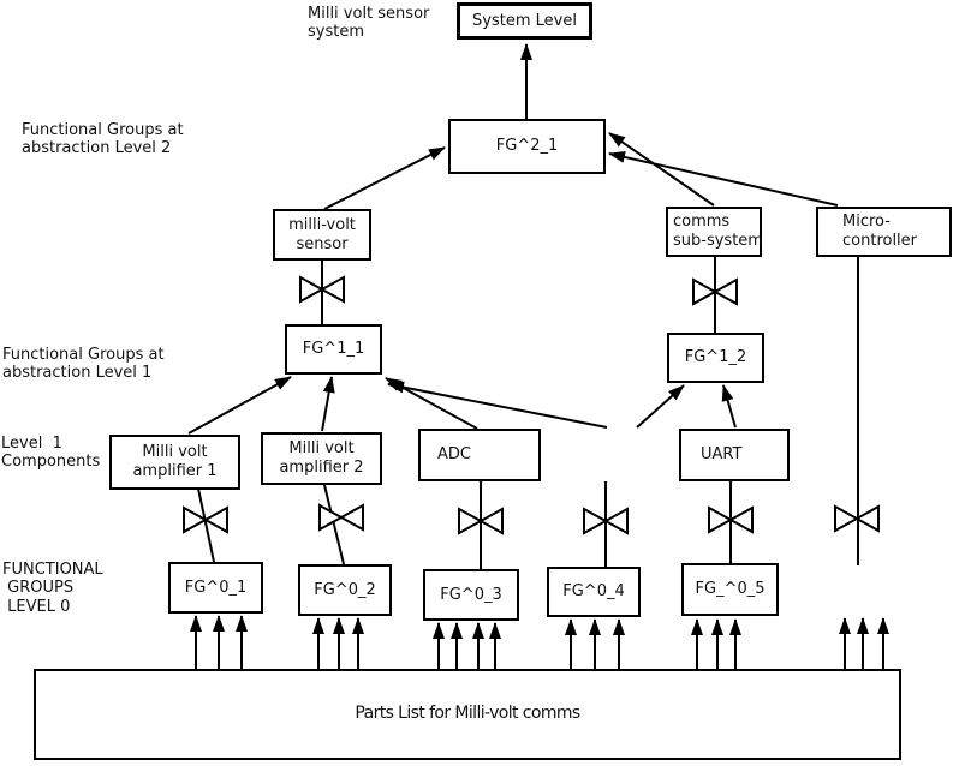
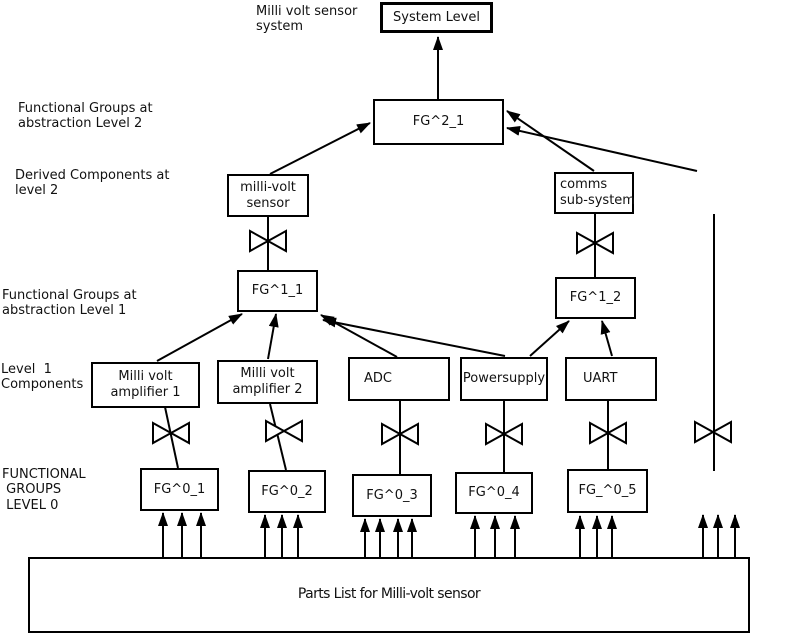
  Milli volt sensor
  system
  Functional Groups at
  abstraction Level 2
+ Derived Components at
+ level 2
  Functional Groups at
  abstraction Level 1
  Level 1
  Components
  FUNCTIONAL
  GROUPS
  LEVEL 0
  System Level
  FG^2_1
  milli-volt
  sensor
  comms
  sub-system
- Micro-
- controller
  FG^1_1
  FG^1_2
  Milli volt
  amplifier 1
  Milli volt
  amplifier 2
  ADC
+ Powersupply
  UART
  FG^0_1
  FG^0_2
  FG^0_3
  FG^0_4
  FG_^0_5
- Parts List for Milli-volt comms
+ Parts List for Milli-volt sensor
